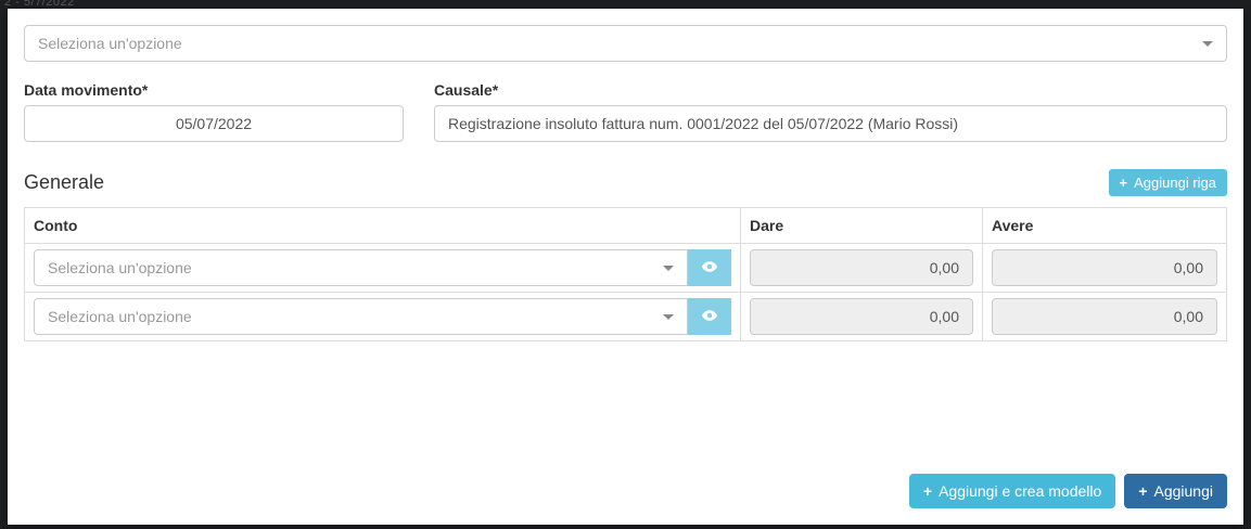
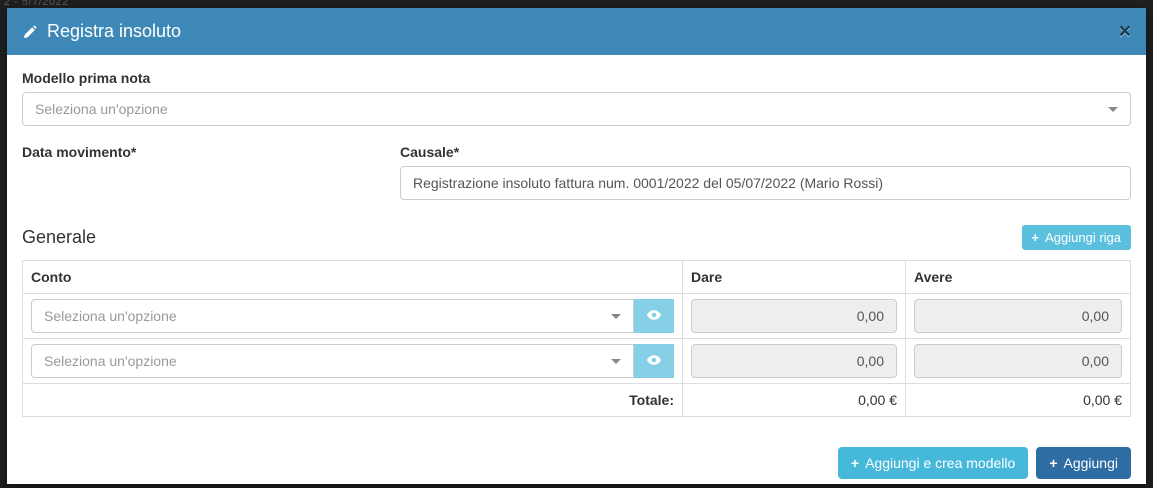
  2 - 5/7/2022
+ Registra insoluto
+ ×
+ Modello prima nota
  Seleziona un'opzione
  Data movimento*
- 05/07/2022
  Causale*
  Registrazione insoluto fattura num. 0001/2022 del 05/07/2022 (Mario Rossi)
  Generale
  +
  Aggiungi riga
  Conto	Dare	Avere
  Seleziona un'opzione	0,00	0,00
  Seleziona un'opzione	0,00	0,00
+ Totale:	0,00 €	0,00 €
  +
  Aggiungi e crea modello
  +
  Aggiungi
